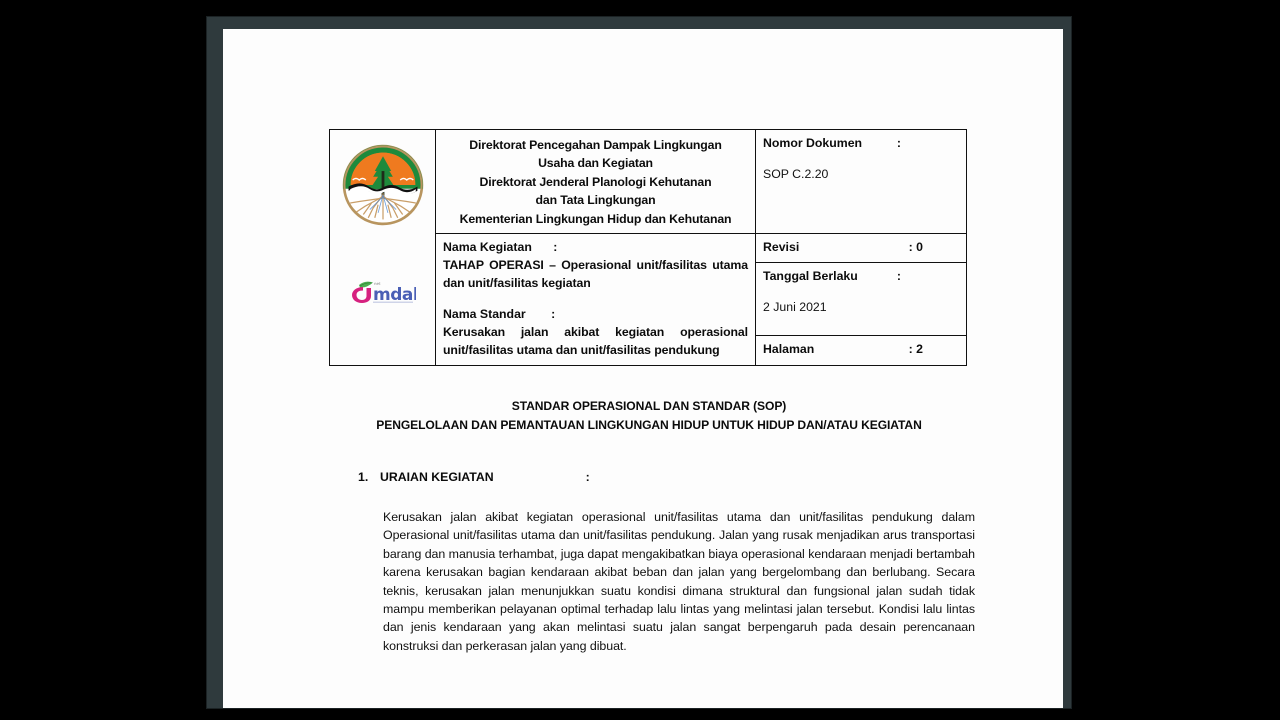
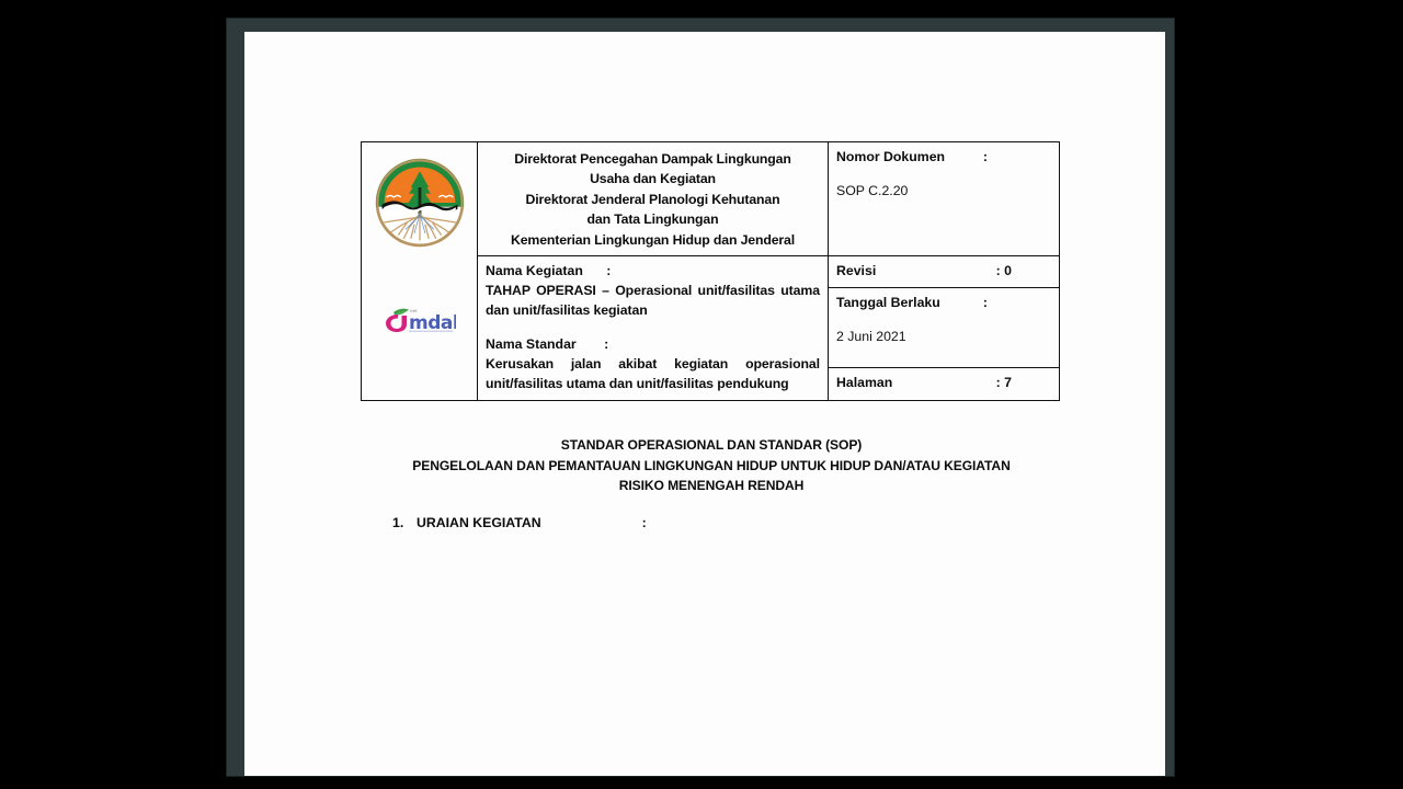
- mdal	Direktorat Pencegahan Dampak Lingkungan Usaha dan Kegiatan Direktorat Jenderal Planologi Kehutanan dan Tata Lingkungan Kementerian Lingkungan Hidup dan Kehutanan	Nomor Dokumen : SOP C.2.20
+ mdal	Direktorat Pencegahan Dampak Lingkungan Usaha dan Kegiatan Direktorat Jenderal Planologi Kehutanan dan Tata Lingkungan Kementerian Lingkungan Hidup dan Jenderal	Nomor Dokumen : SOP C.2.20
  Nama Kegiatan : TAHAP OPERASI – Operasional unit/fasilitas utama dan unit/fasilitas kegiatan Nama Standar : Kerusakan jalan akibat kegiatan operasional unit/fasilitas utama dan unit/fasilitas pendukung	Revisi : 0
- Tanggal Berlaku : 2 Juni 2021 Halaman : 2
+ Tanggal Berlaku : 2 Juni 2021 Halaman : 7
  STANDAR OPERASIONAL DAN STANDAR (SOP)
  PENGELOLAAN DAN PEMANTAUAN LINGKUNGAN HIDUP UNTUK HIDUP DAN/ATAU KEGIATAN
+ RISIKO MENENGAH RENDAH
  1. URAIAN KEGIATAN :
- Kerusakan jalan akibat kegiatan operasional unit/fasilitas utama dan unit/fasilitas pendukung dalam Operasional unit/fasilitas utama dan unit/fasilitas pendukung. Jalan yang rusak menjadikan arus transportasi barang dan manusia terhambat, juga dapat mengakibatkan biaya operasional kendaraan menjadi bertambah karena kerusakan bagian kendaraan akibat beban dan jalan yang bergelombang dan berlubang. Secara teknis, kerusakan jalan menunjukkan suatu kondisi dimana struktural dan fungsional jalan sudah tidak mampu memberikan pelayanan optimal terhadap lalu lintas yang melintasi jalan tersebut. Kondisi lalu lintas dan jenis kendaraan yang akan melintasi suatu jalan sangat berpengaruh pada desain perencanaan konstruksi dan perkerasan jalan yang dibuat.
